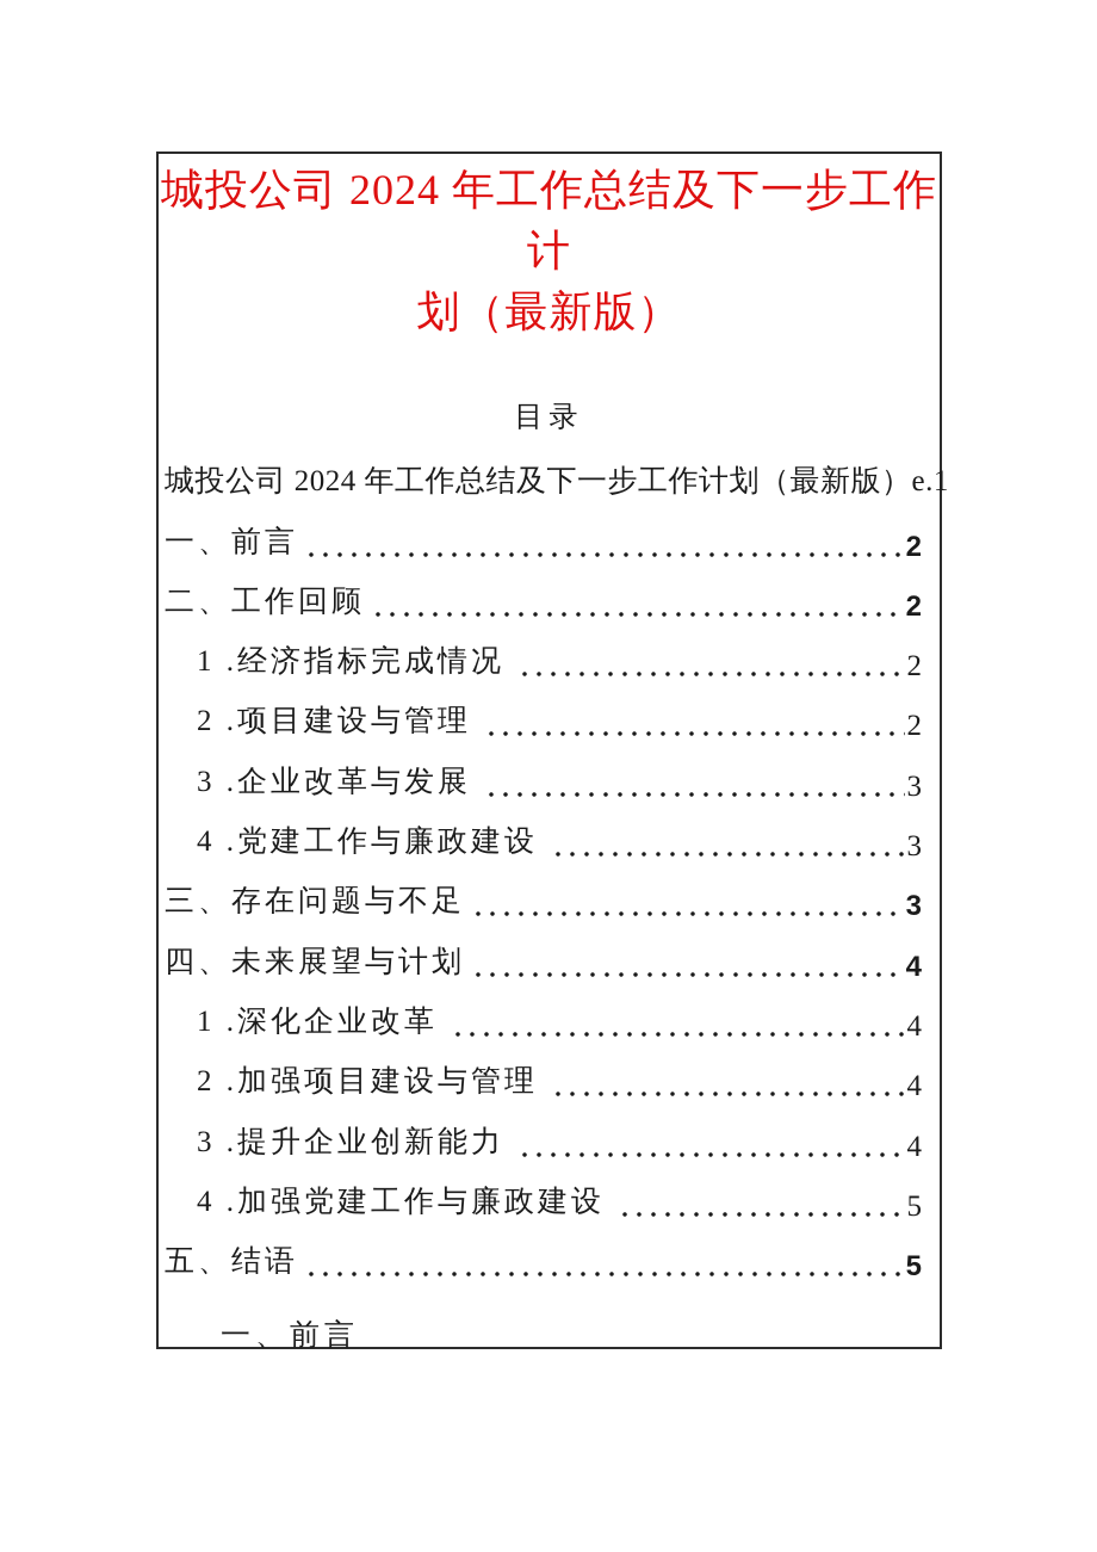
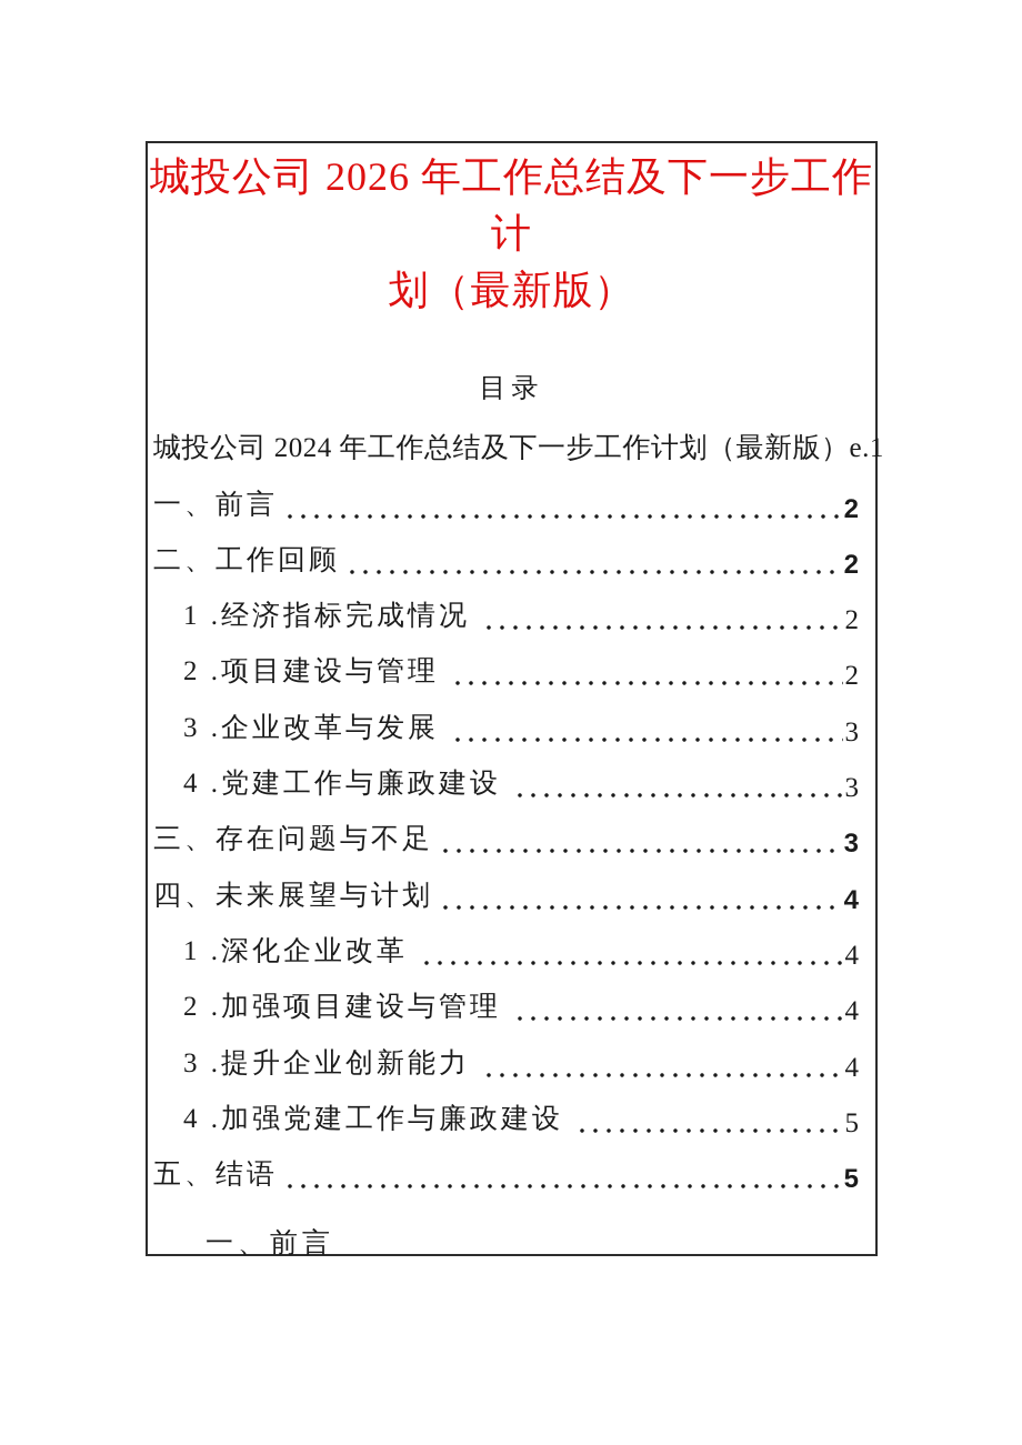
- 城投公司 2024 年工作总结及下一步工作计
+ 城投公司 2026 年工作总结及下一步工作计
  划（最新版）
  目录
  城投公司 2024 年工作总结及下一步工作计划（最新版）e.1
  一、前言
  2
  二、工作回顾
  2
  1 .经济指标完成情况
  2
  2 .项目建设与管理
  2
  3 .企业改革与发展
  3
  4 .党建工作与廉政建设
  3
  三、存在问题与不足
  3
  四、未来展望与计划
  4
  1 .深化企业改革
  4
  2 .加强项目建设与管理
  4
  3 .提升企业创新能力
  4
  4 .加强党建工作与廉政建设
  5
  五、结语
  5
  一、前言
